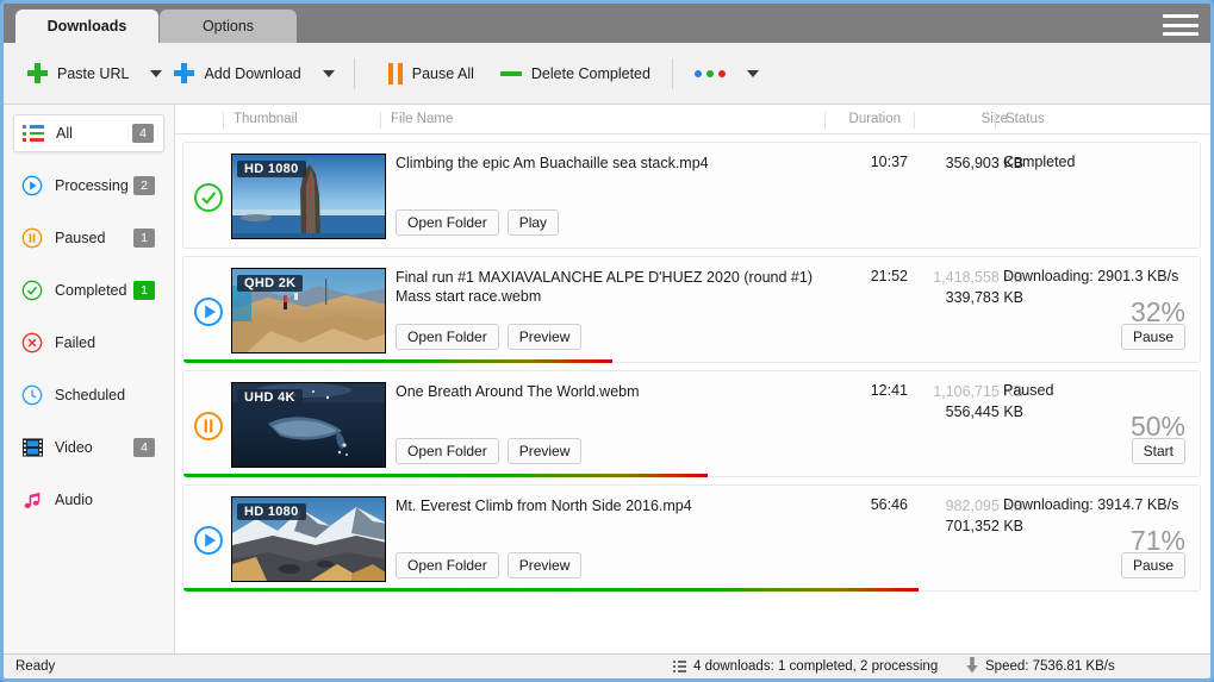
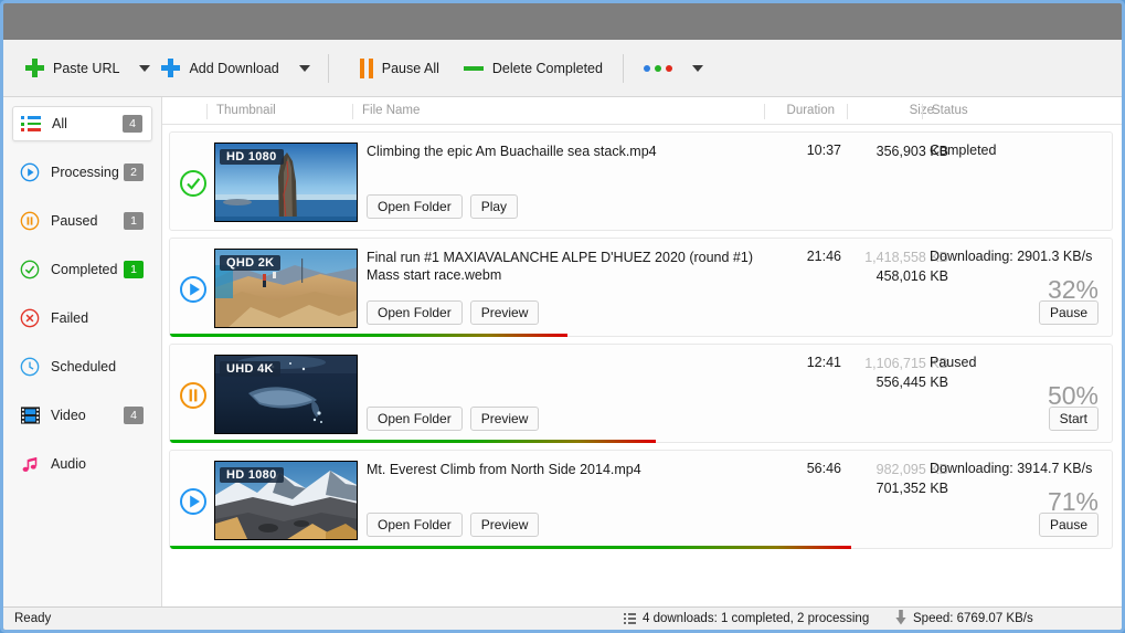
- Downloads
- Options
  Paste URL
  Add Download
  Pause All
  Delete Completed
  All
  4
  Processing
  2
  Paused
  1
  Completed
  1
  Failed
  Scheduled
  Video
  4
  Audio
  Thumbnail
  File Name
  Duration
  Size
  Status
  HD 1080
  Climbing the epic Am Buachaille sea stack.mp4
  10:37
  356,903 KB
  Completed
  Open Folder
  Play
  QHD 2K
  Final run #1 MAXIAVALANCHE ALPE D'HUEZ 2020 (round #1) Mass start race.webm
- 21:52
+ 21:46
  1,418,558 KB
- 339,783 KB
+ 458,016 KB
  Downloading: 2901.3 KB/s
  32%
  Open Folder
  Preview
  Pause
  UHD 4K
- One Breath Around The World.webm
  12:41
  1,106,715 KB
  556,445 KB
  Paused
  50%
  Open Folder
  Preview
  Start
  HD 1080
- Mt. Everest Climb from North Side 2016.mp4
+ Mt. Everest Climb from North Side 2014.mp4
  56:46
  982,095 KB
  701,352 KB
  Downloading: 3914.7 KB/s
  71%
  Open Folder
  Preview
  Pause
  Ready
  4 downloads: 1 completed, 2 processing
- Speed: 7536.81 KB/s
+ Speed: 6769.07 KB/s
